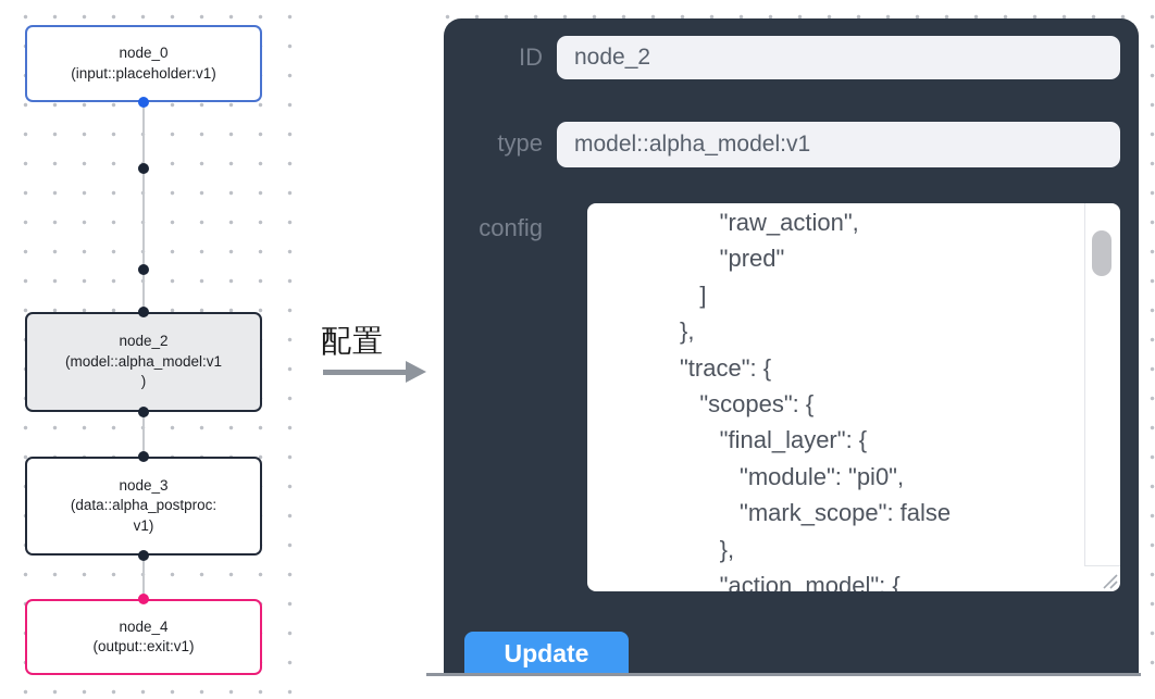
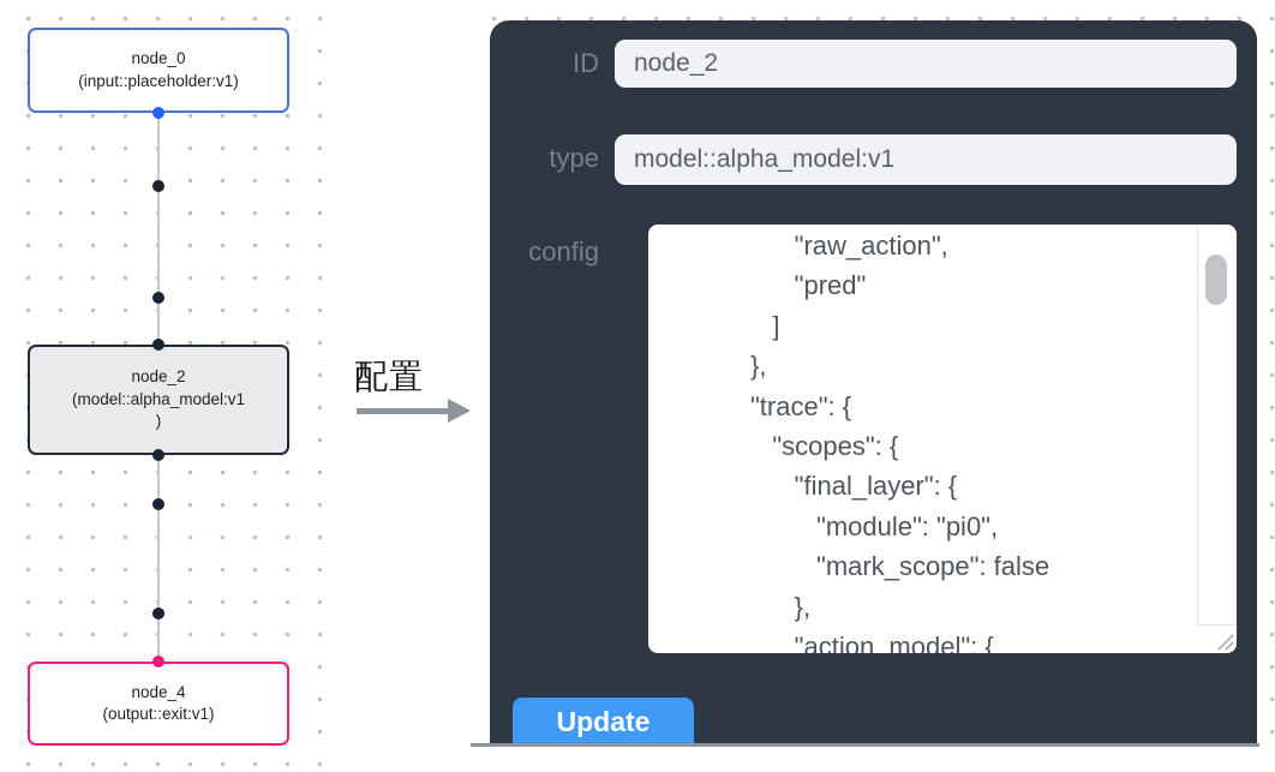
  node_0
  (input::placeholder:v1)
  node_2
  (model::alpha_model:v1
  )
- node_3
- (data::alpha_postproc:
- v1)
  node_4
  (output::exit:v1)
  配置
  ID
  node_2
  type
  model::alpha_model:v1
  config
  "raw_action",
  "pred"
  ]
  },
  "trace": {
  "scopes": {
  "final_layer": {
  "module": "pi0",
  "mark_scope": false
  },
  "action_model": {
  Update
